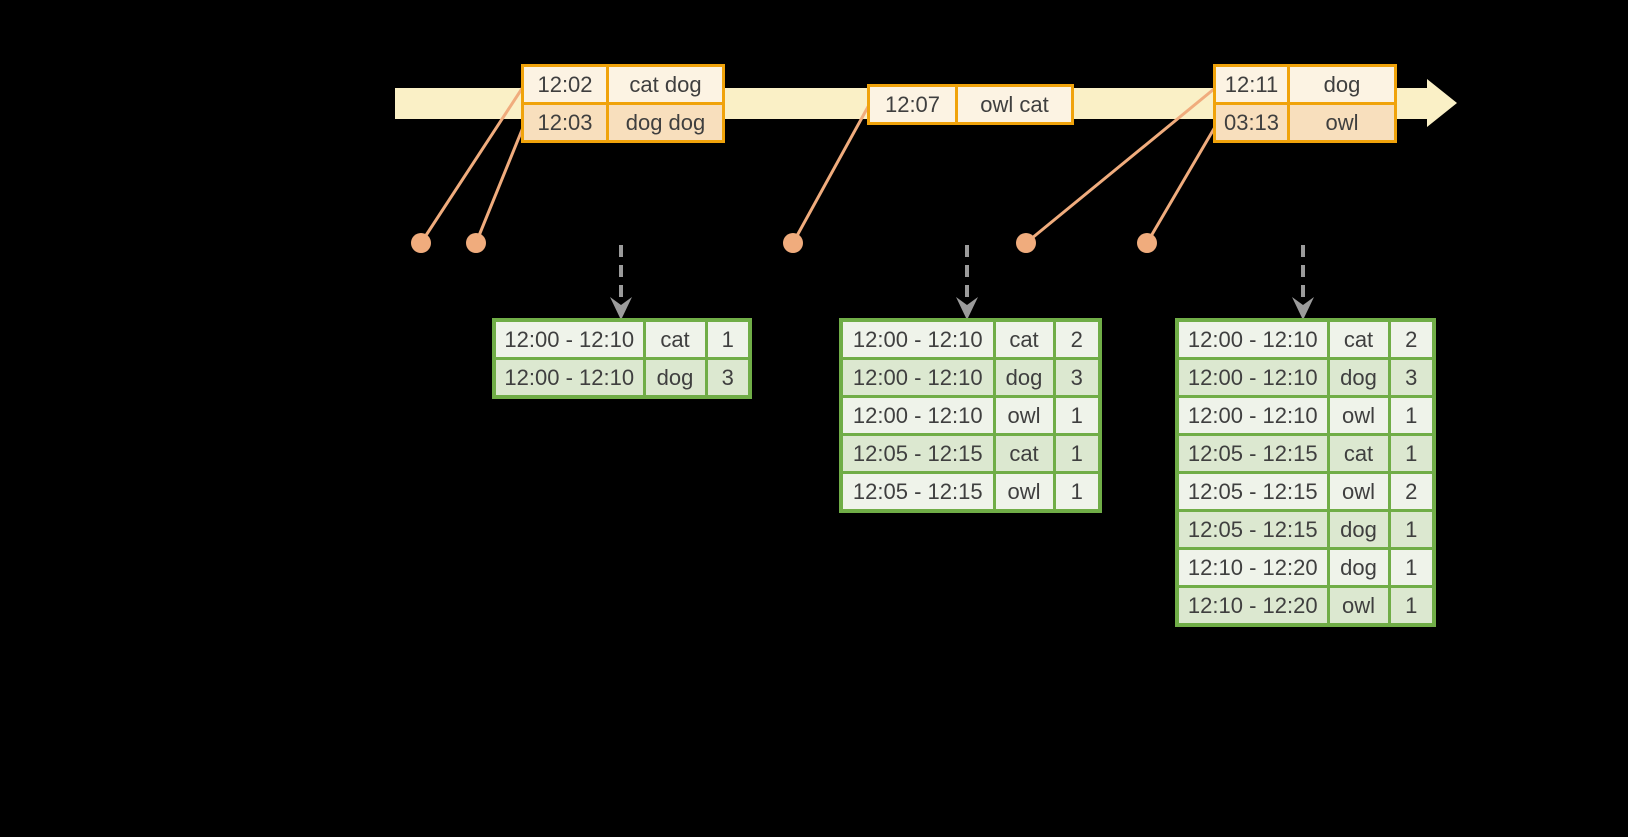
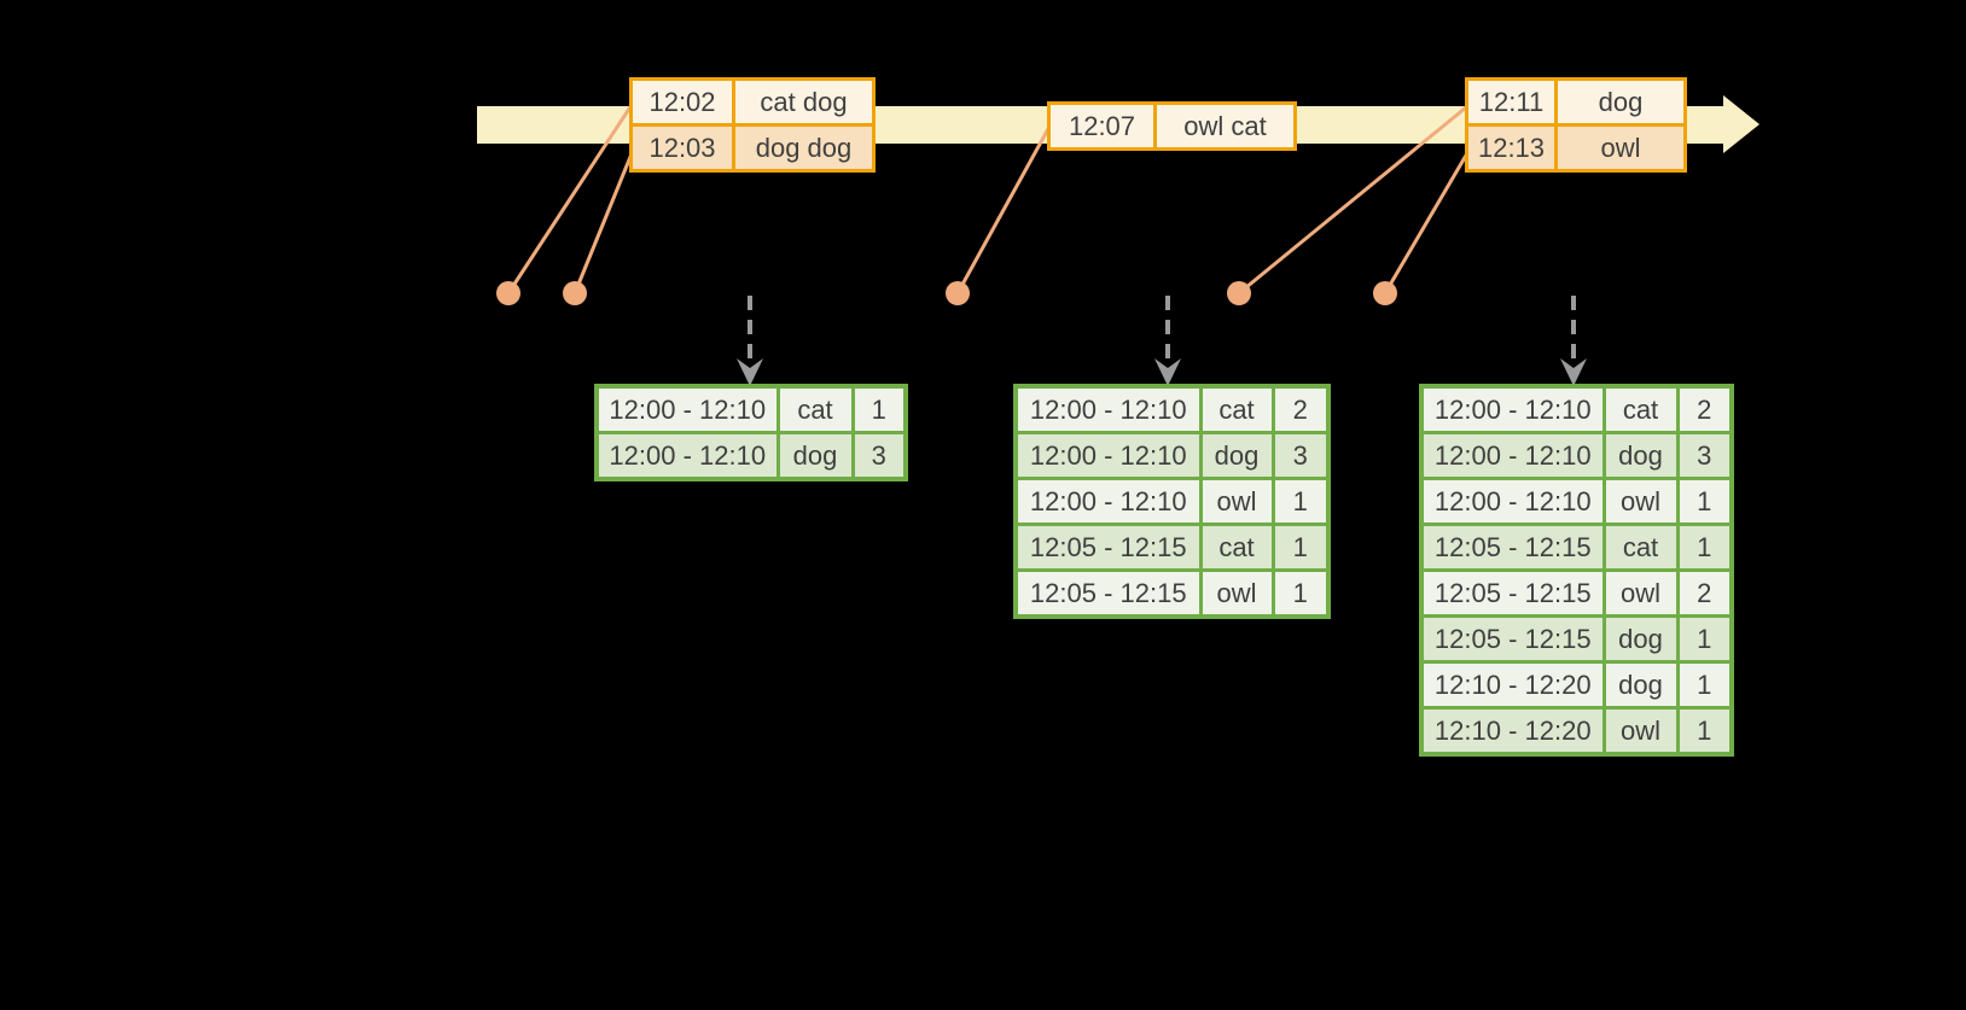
  12:02	cat dog
  12:03	dog dog
  12:07	owl cat
  12:11	dog
- 03:13	owl
+ 12:13	owl
  12:00 - 12:10	cat	1
  12:00 - 12:10	dog	3
  12:00 - 12:10	cat	2
  12:00 - 12:10	dog	3
  12:00 - 12:10	owl	1
  12:05 - 12:15	cat	1
  12:05 - 12:15	owl	1
  12:00 - 12:10	cat	2
  12:00 - 12:10	dog	3
  12:00 - 12:10	owl	1
  12:05 - 12:15	cat	1
  12:05 - 12:15	owl	2
  12:05 - 12:15	dog	1
  12:10 - 12:20	dog	1
  12:10 - 12:20	owl	1
